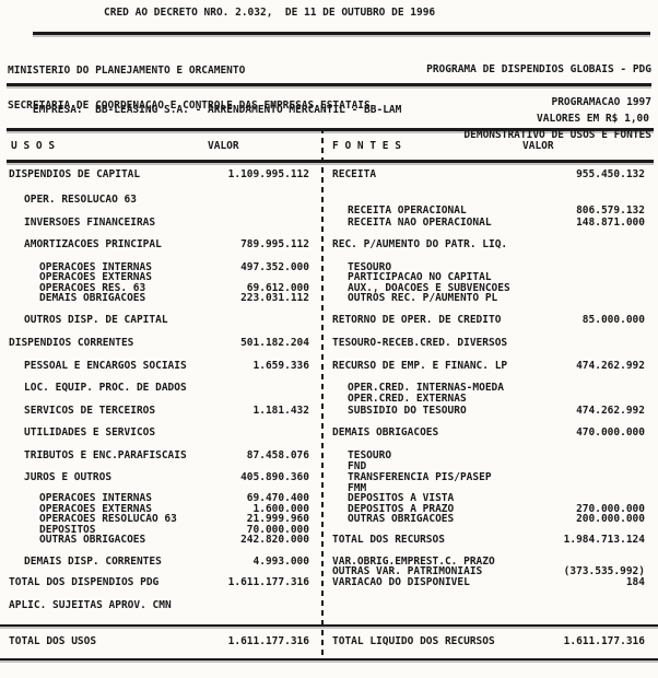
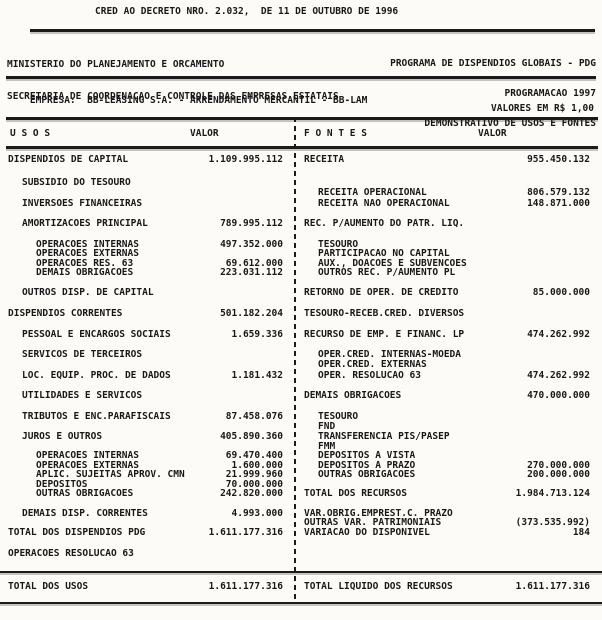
  CRED AO DECRETO NRO. 2.032, DE 11 DE OUTUBRO DE 1996
  MINISTERIO DO PLANEJAMENTO E ORCAMENTO
  SECRETARIA DE COORDENACAO E CONTROLE DAS EMPRESAS ESTATAIS
  PROGRAMA DE DISPENDIOS GLOBAIS - PDG
  PROGRAMACAO 1997
  DEMONSTRATIVO DE USOS E FONTES
  EMPRESA: BB-LEASING S.A. - ARRENDAMENTO MERCANTIL - BB-LAM
  VALORES EM R$ 1,00
  U S O S
  VALOR
  F O N T E S
  VALOR
  DISPENDIOS DE CAPITAL
  1.109.995.112
  RECEITA
  955.450.132
- OPER. RESOLUCAO 63
+ SUBSIDIO DO TESOURO
  RECEITA OPERACIONAL
  806.579.132
  INVERSOES FINANCEIRAS
  RECEITA NAO OPERACIONAL
  148.871.000
  AMORTIZACOES PRINCIPAL
  789.995.112
  REC. P/AUMENTO DO PATR. LIQ.
  OPERACOES INTERNAS
  497.352.000
  TESOURO
  OPERACOES EXTERNAS
  PARTICIPACAO NO CAPITAL
  OPERACOES RES. 63
  69.612.000
  AUX., DOACOES E SUBVENCOES
  DEMAIS OBRIGACOES
  223.031.112
  OUTROS REC. P/AUMENTO PL
  OUTROS DISP. DE CAPITAL
  RETORNO DE OPER. DE CREDITO
  85.000.000
  DISPENDIOS CORRENTES
  501.182.204
  TESOURO-RECEB.CRED. DIVERSOS
  PESSOAL E ENCARGOS SOCIAIS
  1.659.336
  RECURSO DE EMP. E FINANC. LP
  474.262.992
- LOC. EQUIP. PROC. DE DADOS
+ SERVICOS DE TERCEIROS
  OPER.CRED. INTERNAS-MOEDA
  OPER.CRED. EXTERNAS
- SERVICOS DE TERCEIROS
+ LOC. EQUIP. PROC. DE DADOS
  1.181.432
- SUBSIDIO DO TESOURO
+ OPER. RESOLUCAO 63
  474.262.992
  UTILIDADES E SERVICOS
  DEMAIS OBRIGACOES
  470.000.000
  TRIBUTOS E ENC.PARAFISCAIS
  87.458.076
  TESOURO
  FND
  JUROS E OUTROS
  405.890.360
  TRANSFERENCIA PIS/PASEP
  FMM
  OPERACOES INTERNAS
  69.470.400
  DEPOSITOS A VISTA
  OPERACOES EXTERNAS
  1.600.000
  DEPOSITOS A PRAZO
  270.000.000
- OPERACOES RESOLUCAO 63
+ APLIC. SUJEITAS APROV. CMN
  21.999.960
  OUTRAS OBRIGACOES
  200.000.000
  DEPOSITOS
  70.000.000
  OUTRAS OBRIGACOES
  242.820.000
  TOTAL DOS RECURSOS
  1.984.713.124
  DEMAIS DISP. CORRENTES
  4.993.000
  VAR.OBRIG.EMPREST.C. PRAZO
  OUTRAS VAR. PATRIMONIAIS
  (373.535.992)
  TOTAL DOS DISPENDIOS PDG
  1.611.177.316
  VARIACAO DO DISPONIVEL
  184
- APLIC. SUJEITAS APROV. CMN
+ OPERACOES RESOLUCAO 63
  TOTAL DOS USOS
  1.611.177.316
  TOTAL LIQUIDO DOS RECURSOS
  1.611.177.316
